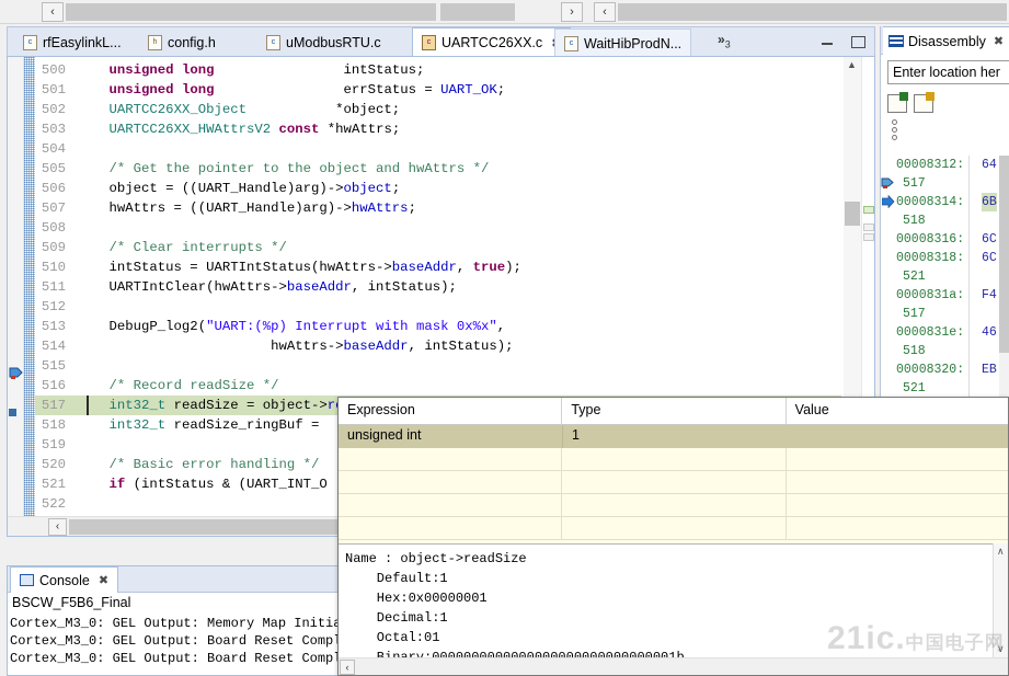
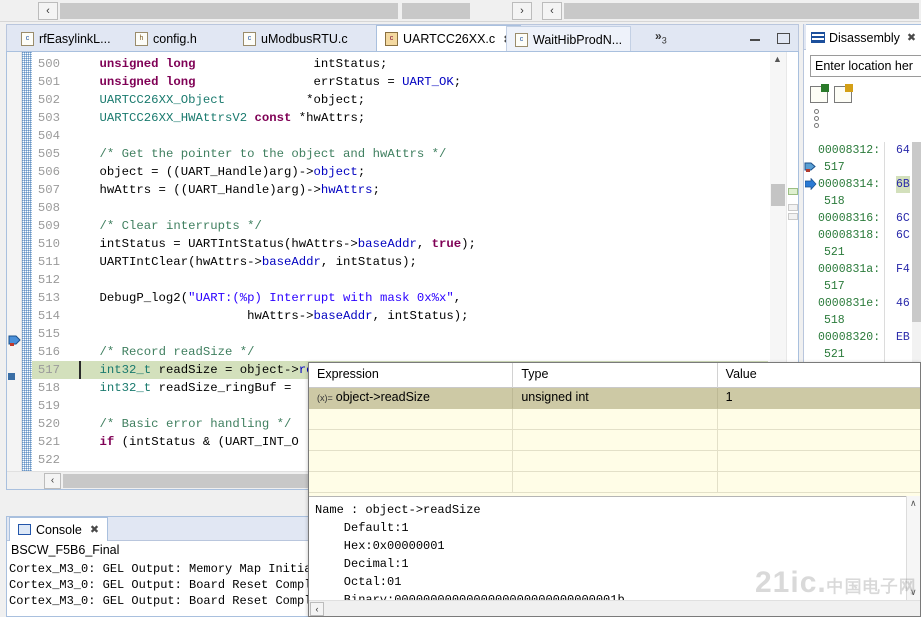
  ‹
  ›
  ‹
  rfEasylinkL...
  config.h
  uModbusRTU.c
  UARTCC26XX.c
  WaitHibProdN...
  »3
  500 unsigned long intStatus;
  501 unsigned long errStatus = UART_OK;
  502 UARTCC26XX_Object *object;
  503 UARTCC26XX_HWAttrsV2 const *hwAttrs;
  504
  505 /* Get the pointer to the object and hwAttrs */
  506 object = ((UART_Handle)arg)->object;
  507 hwAttrs = ((UART_Handle)arg)->hwAttrs;
  508
  509 /* Clear interrupts */
  510 intStatus = UARTIntStatus(hwAttrs->baseAddr, true);
  511 UARTIntClear(hwAttrs->baseAddr, intStatus);
  512
  513 DebugP_log2("UART:(%p) Interrupt with mask 0x%x",
  514 hwAttrs->baseAddr, intStatus);
  515
  516 /* Record readSize */
  517 int32_t readSize = object->r
  518 int32_t readSize_ringBuf =
  519
  520 /* Basic error handling */
  521 if (intStatus & (UART_INT_O
  522
  ▲
  ‹
  Console
  ✖
  BSCW_F5B6_Final
  Cortex_M3_0: GEL Output: Memory Map Initi
  Cortex_M3_0: GEL Output: Board Reset Comp
  Cortex_M3_0: GEL Output: Board Reset Comp
  Disassembly
  ✖
  Enter location her
  00008312:
  64
  517
  00008314:
  6B
  518
  00008316:
  6C
  00008318:
  6C
  521
  0000831a:
  F4
  517
  0000831e:
  46
  518
  00008320:
  EB
  521
  Expression
  Type
  Value
+ (x)= object->readSize
  unsigned int
  1
  Name : object->readSize
  Default:1
  Hex:0x00000001
  Decimal:1
  Octal:01
  ∧
  ∨
  ‹
  21ic.中国电子网
